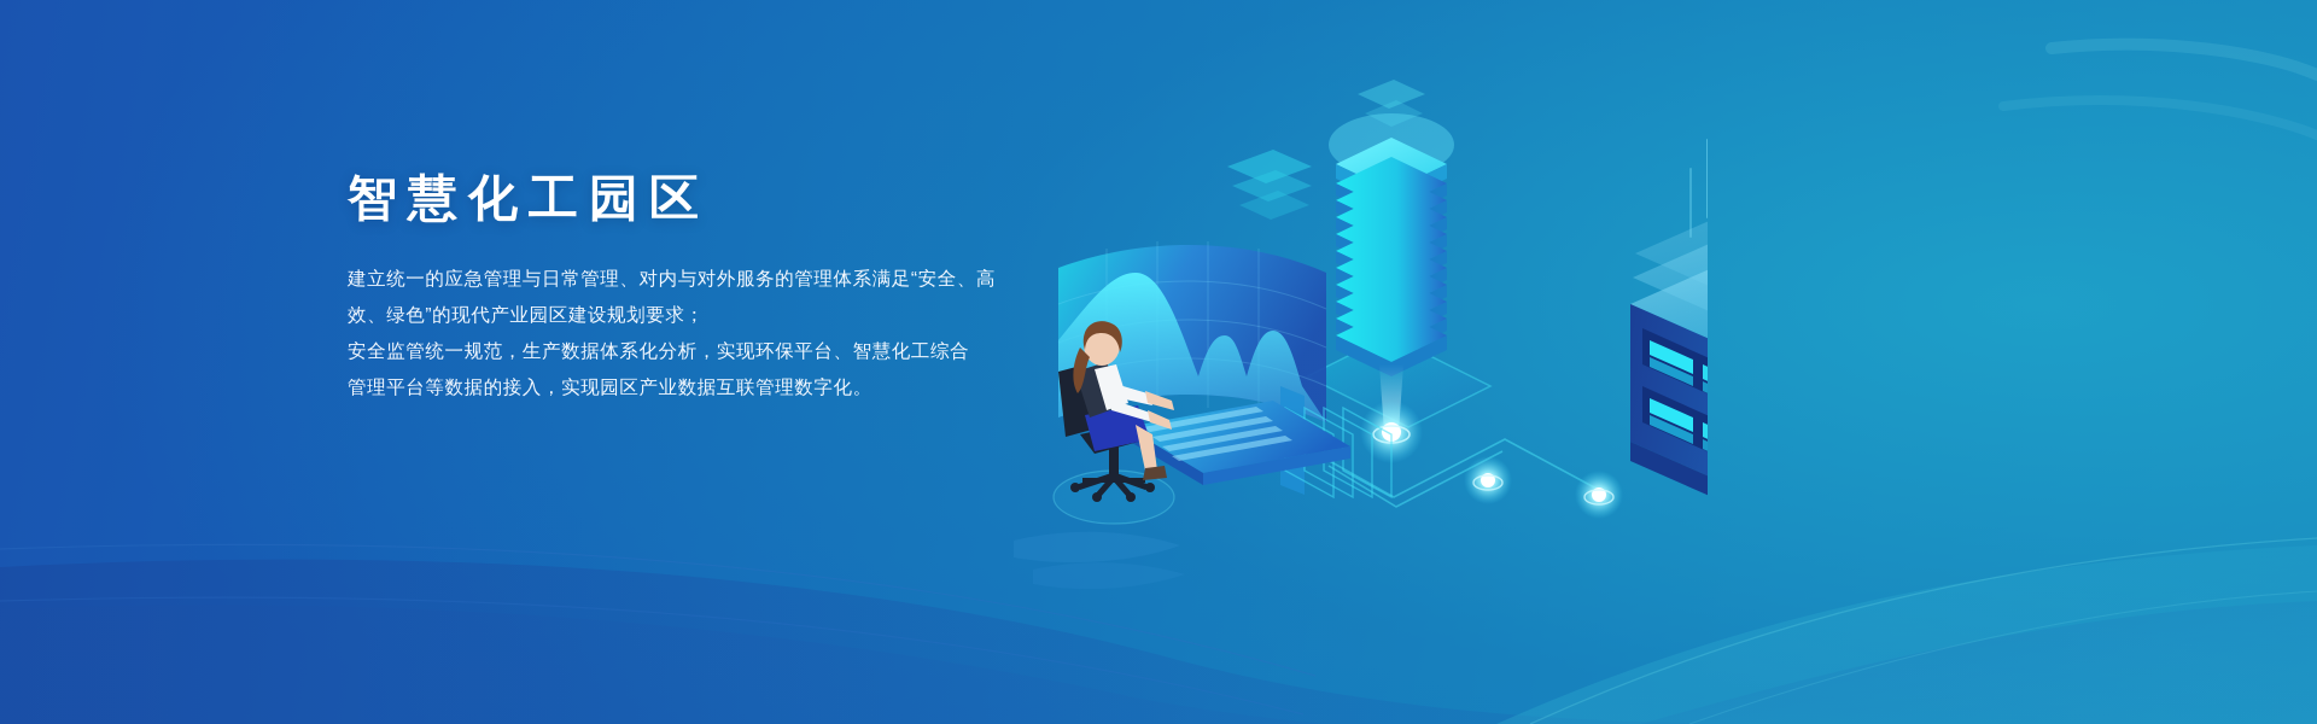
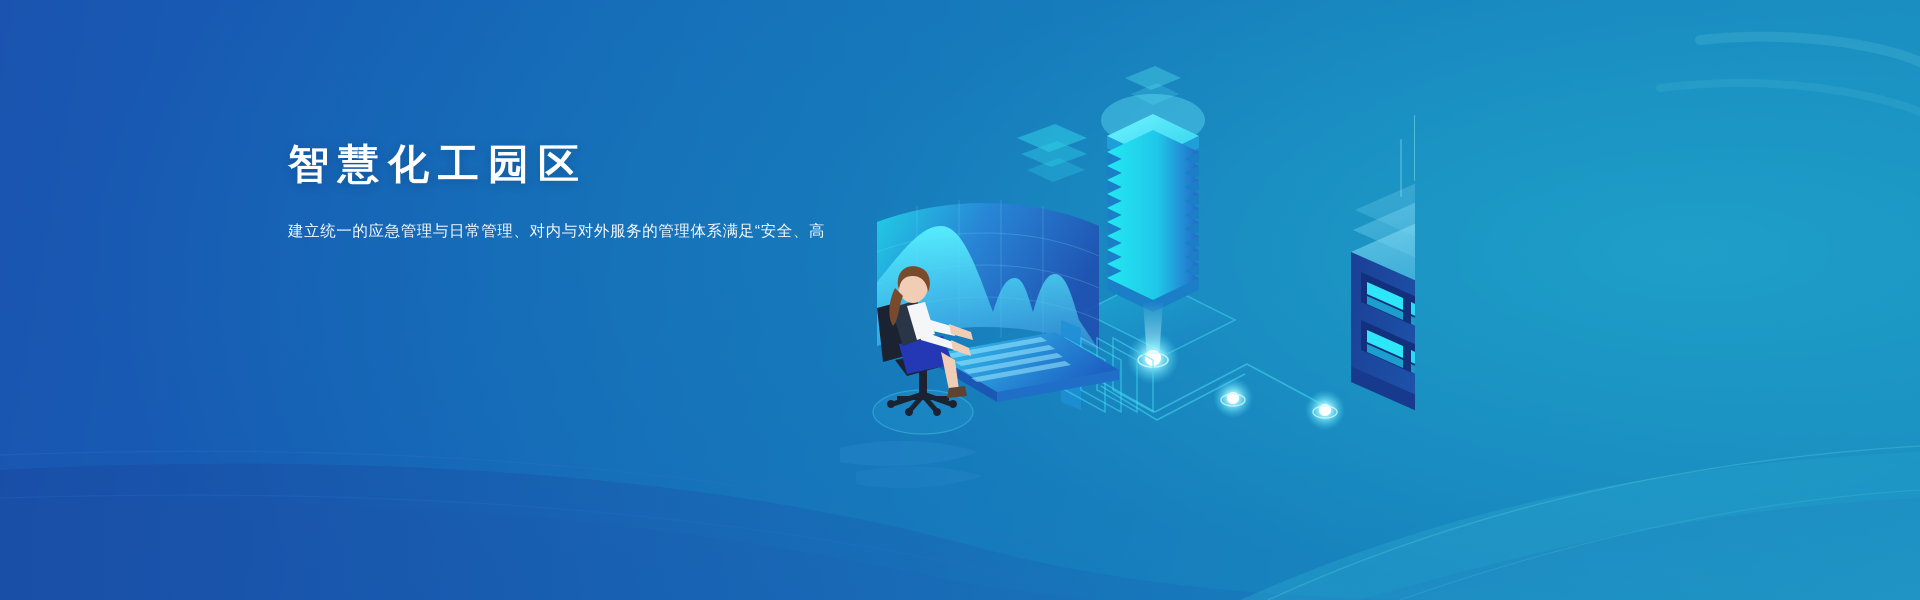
  智慧化工园区
  建立统一的应急管理与日常管理、对内与对外服务的管理体系满足“安全、高
- 效、绿色”的现代产业园区建设规划要求；
- 安全监管统一规范，生产数据体系化分析，实现环保平台、智慧化工综合
- 管理平台等数据的接入，实现园区产业数据互联管理数字化。
